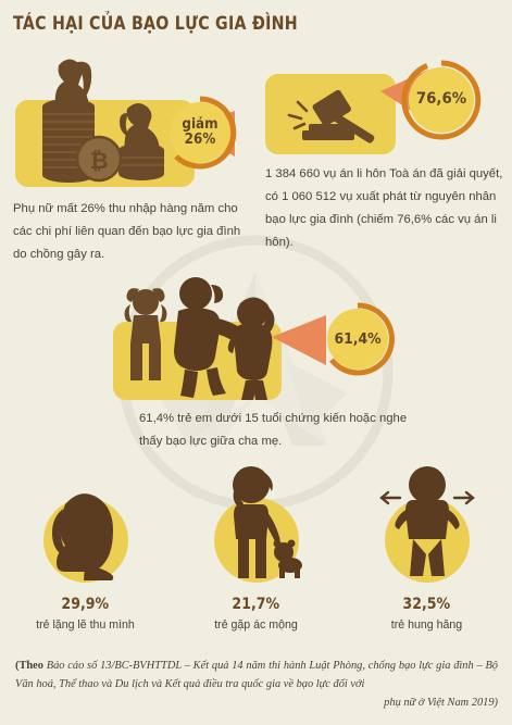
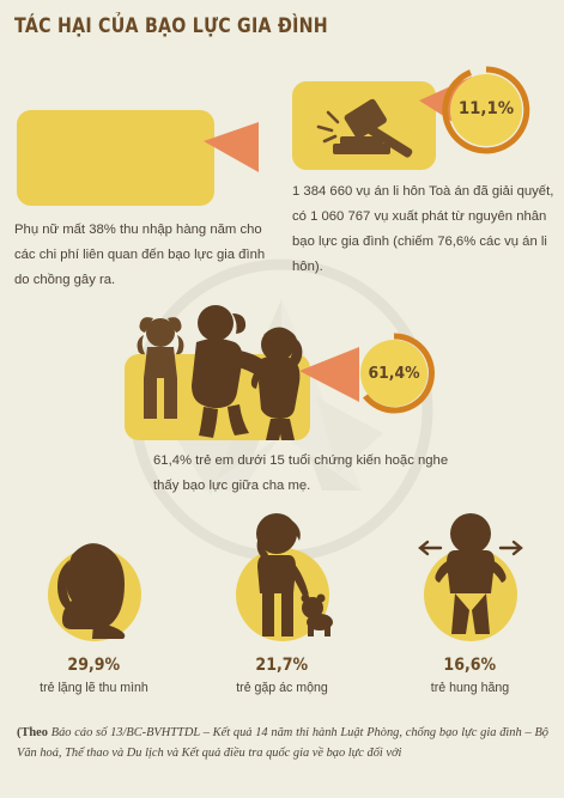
  TÁC HẠI CỦA BẠO LỰC GIA ĐÌNH
- ₿
- giảm
- 26%
- Phụ nữ mất 26% thu nhập hàng năm cho các chi phí liên quan đến bạo lực gia đình do chồng gây ra.
+ Phụ nữ mất 38% thu nhập hàng năm cho các chi phí liên quan đến bạo lực gia đình do chồng gây ra.
- 76,6%
+ 11,1%
- 1 384 660 vụ án li hôn Toà án đã giải quyết, có 1 060 512 vụ xuất phát từ nguyên nhân bạo lực gia đình (chiếm 76,6% các vụ án li hôn).
+ 1 384 660 vụ án li hôn Toà án đã giải quyết, có 1 060 767 vụ xuất phát từ nguyên nhân bạo lực gia đình (chiếm 76,6% các vụ án li hôn).
  61,4%
  61,4% trẻ em dưới 15 tuổi chứng kiến hoặc nghe thấy bạo lực giữa cha mẹ.
  29,9%
  trẻ lặng lẽ thu mình
  21,7%
  trẻ gặp ác mộng
- 32,5%
+ 16,6%
  trẻ hung hăng
  (Theo Báo cáo số 13/BC-BVHTTDL – Kết quả 14 năm thi hành Luật Phòng, chống bạo lực gia đình – Bộ Văn hoá, Thể thao và Du lịch và Kết quả điều tra quốc gia về bạo lực đối với
- phụ nữ ở Việt Nam 2019)
